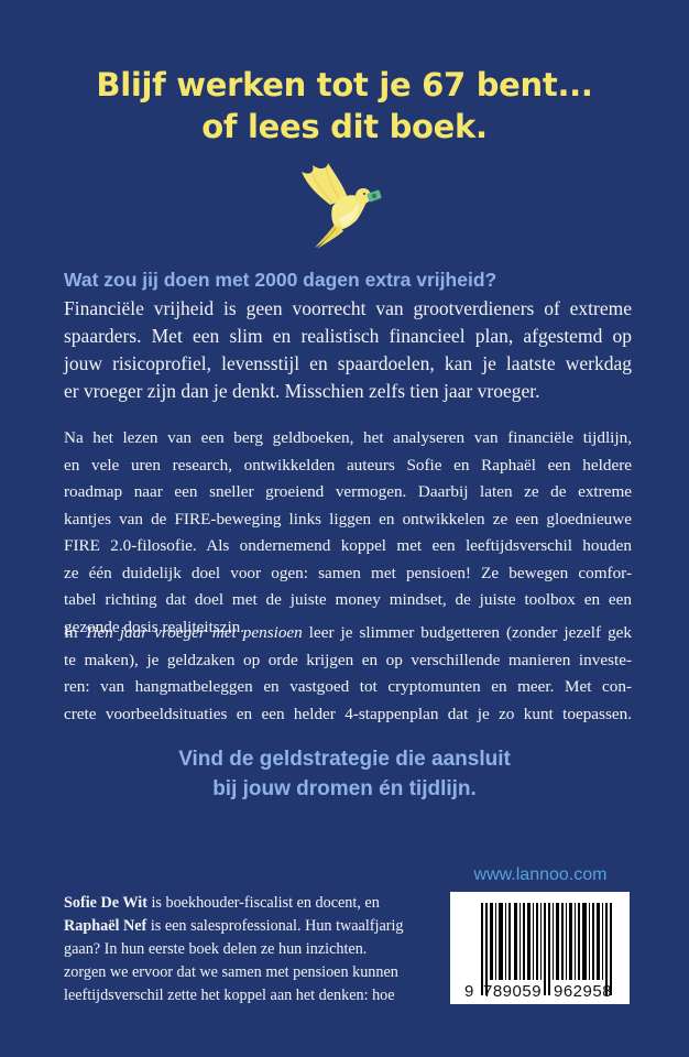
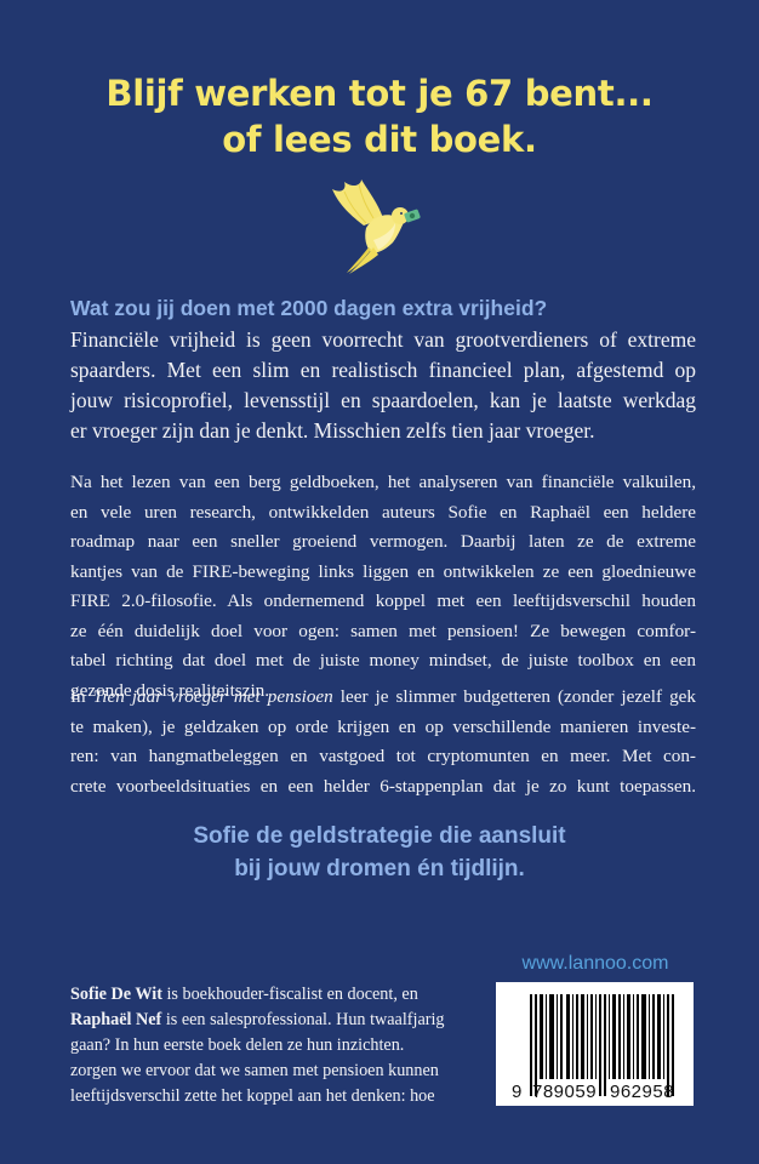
  Blijf werken tot je 67 bent...
  of lees dit boek.
  Wat zou jij doen met 2000 dagen extra vrijheid?
  Financiële vrijheid is geen voorrecht van grootverdieners of extreme
  spaarders. Met een slim en realistisch financieel plan, afgestemd op
  jouw risicoprofiel, levensstijl en spaardoelen, kan je laatste werkdag
  er vroeger zijn dan je denkt. Misschien zelfs tien jaar vroeger.
- Na het lezen van een berg geldboeken, het analyseren van financiële tijdlijn,
+ Na het lezen van een berg geldboeken, het analyseren van financiële valkuilen,
  en vele uren research, ontwikkelden auteurs Sofie en Raphaël een heldere
  roadmap naar een sneller groeiend vermogen. Daarbij laten ze de extreme
  kantjes van de FIRE-beweging links liggen en ontwikkelen ze een gloednieuwe
  FIRE 2.0-filosofie. Als ondernemend koppel met een leeftijdsverschil houden
  ze één duidelijk doel voor ogen: samen met pensioen! Ze bewegen comfor-
  tabel richting dat doel met de juiste money mindset, de juiste toolbox en een
  gezonde dosis realiteitszin.
  In Tien jaar vroeger met pensioen leer je slimmer budgetteren (zonder jezelf gek
  te maken), je geldzaken op orde krijgen en op verschillende manieren investe-
  ren: van hangmatbeleggen en vastgoed tot cryptomunten en meer. Met con-
- crete voorbeeldsituaties en een helder 4-stappenplan dat je zo kunt toepassen.
+ crete voorbeeldsituaties en een helder 6-stappenplan dat je zo kunt toepassen.
- Vind de geldstrategie die aansluit
+ Sofie de geldstrategie die aansluit
  bij jouw dromen én tijdlijn.
  Sofie De Wit is boekhouder-fiscalist en docent, en
  Raphaël Nef is een salesprofessional. Hun twaalfjarig
  gaan? In hun eerste boek delen ze hun inzichten.
  zorgen we ervoor dat we samen met pensioen kunnen
  leeftijdsverschil zette het koppel aan het denken: hoe
  www.lannoo.com
  9
  789059
  962958
